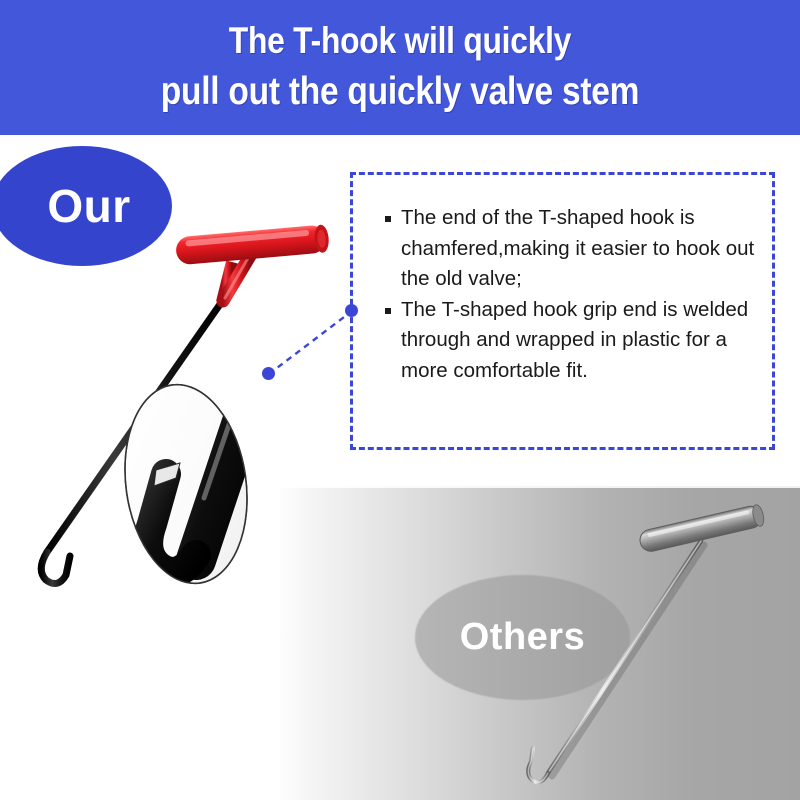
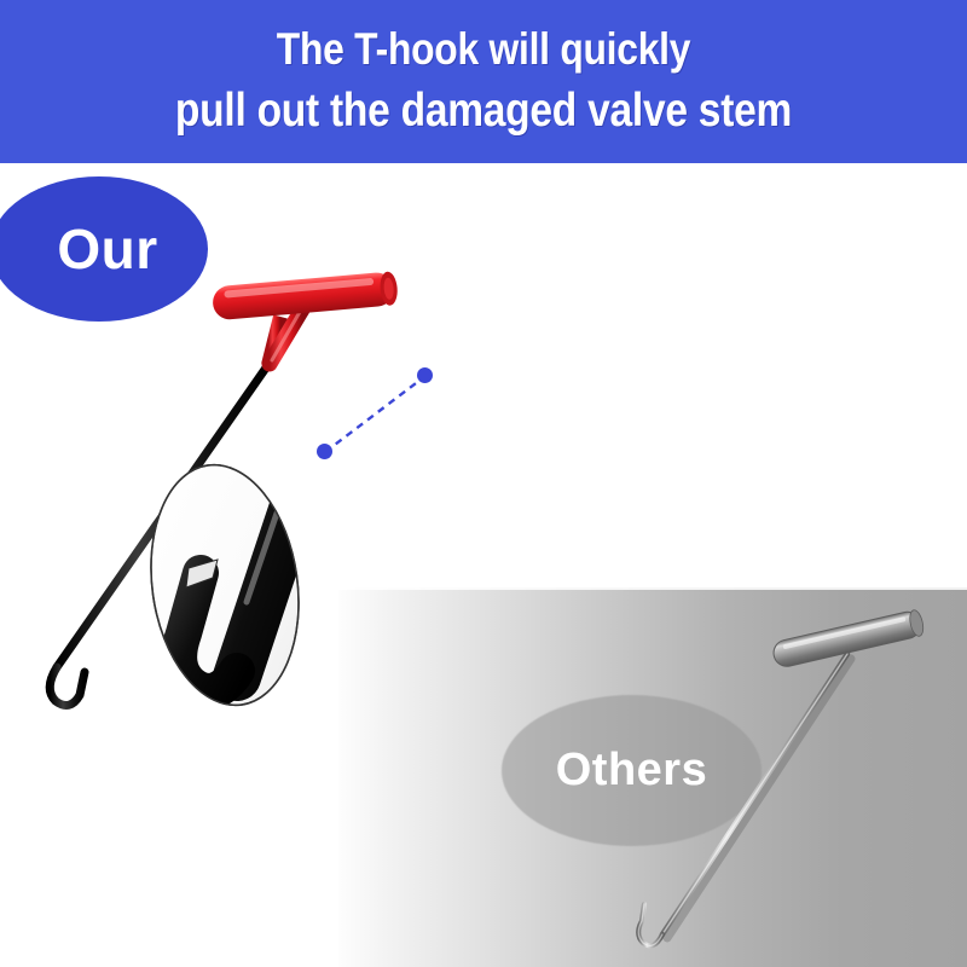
  The T-hook will quickly
- pull out the quickly valve stem
+ pull out the damaged valve stem
  Others
  Our
- The end of the T-shaped hook is chamfered,making it easier to hook out the old valve;
- The T-shaped hook grip end is welded through and wrapped in plastic for a more comfortable fit.
